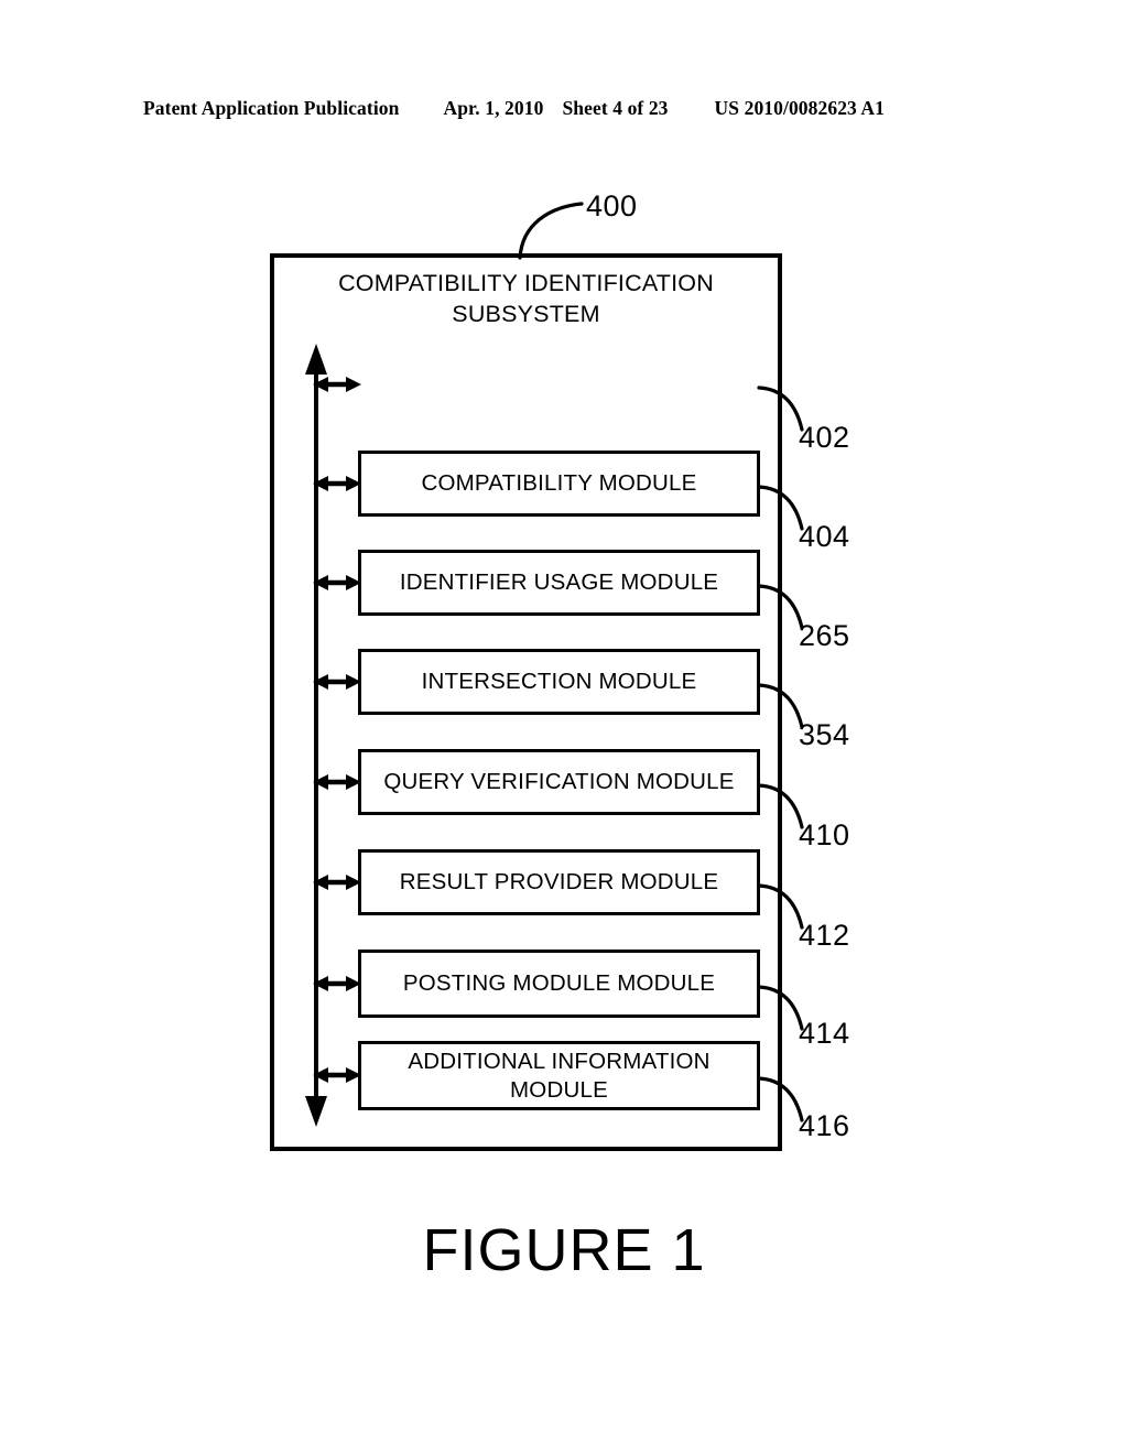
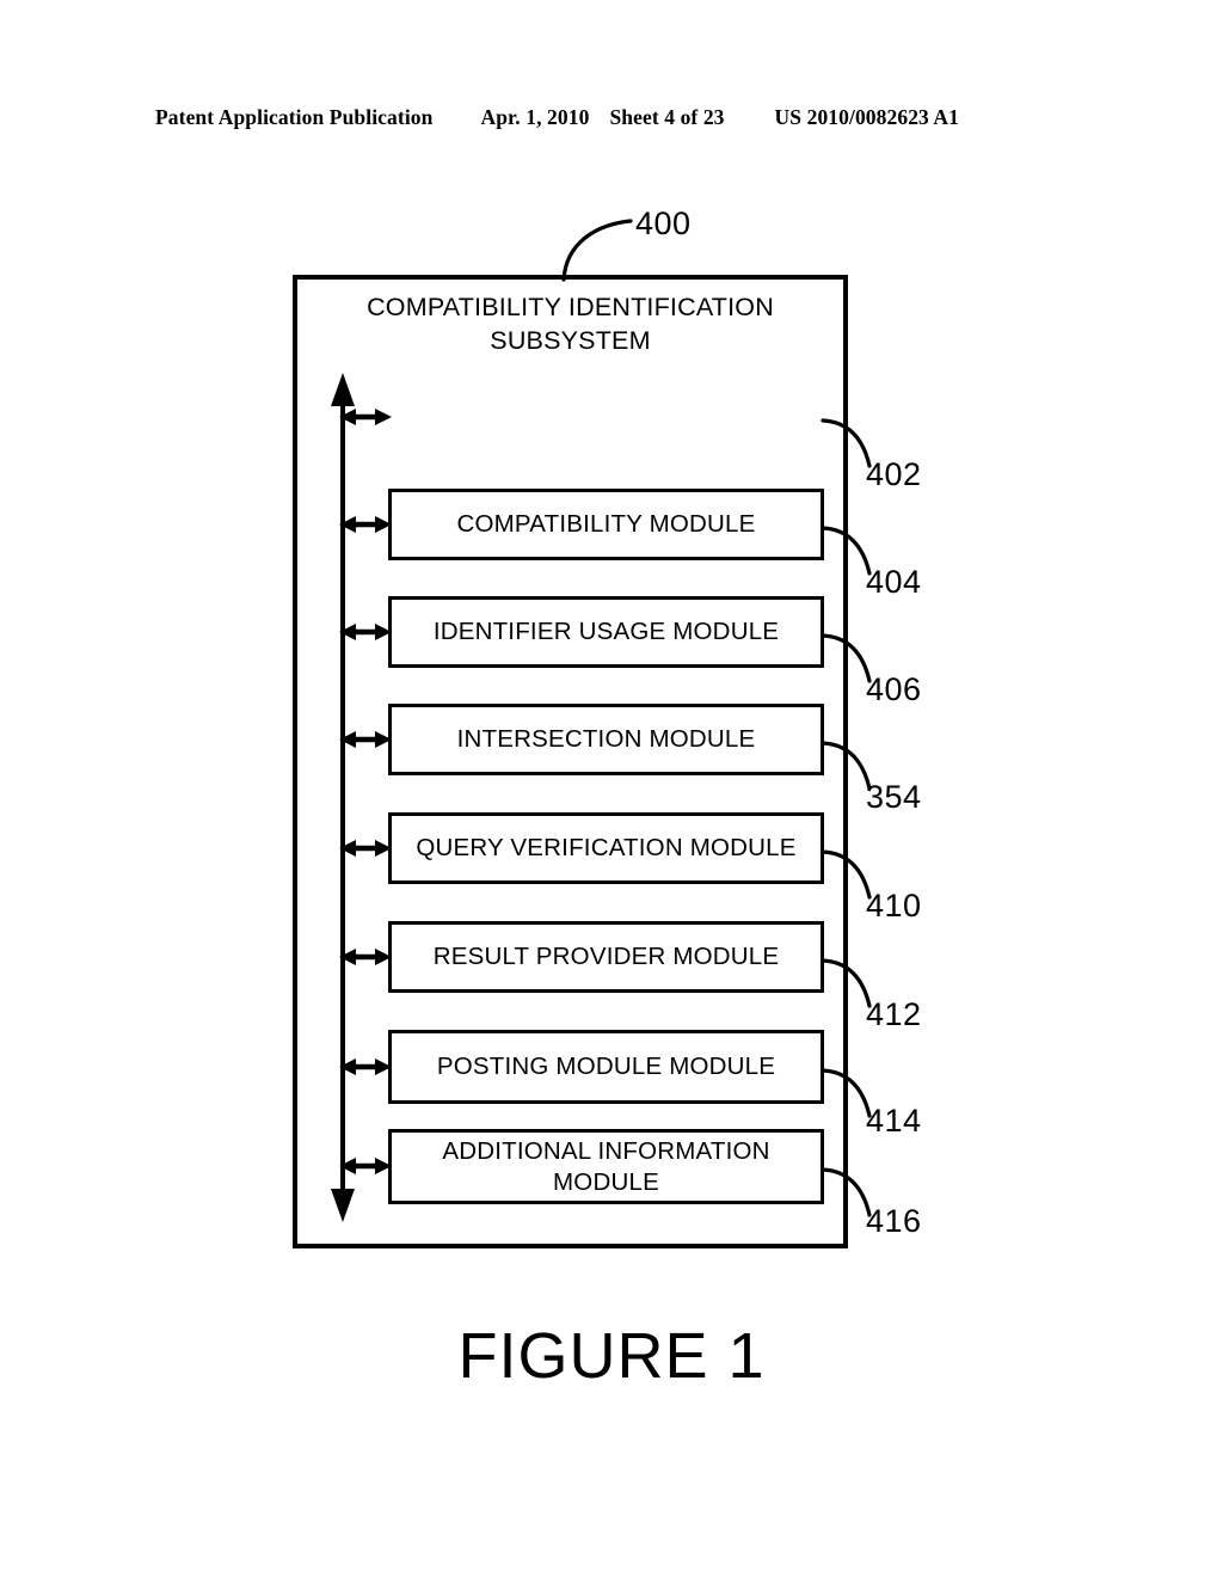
  Patent Application Publication
  Apr. 1, 2010
  Sheet 4 of 23
  US 2010/0082623 A1
  COMPATIBILITY IDENTIFICATION
  SUBSYSTEM
  400
  402
  COMPATIBILITY MODULE
  404
  IDENTIFIER USAGE MODULE
- 265
+ 406
  INTERSECTION MODULE
  354
  QUERY VERIFICATION MODULE
  410
  RESULT PROVIDER MODULE
  412
  POSTING MODULE MODULE
  414
  ADDITIONAL INFORMATION
  MODULE
  416
  FIGURE 1
